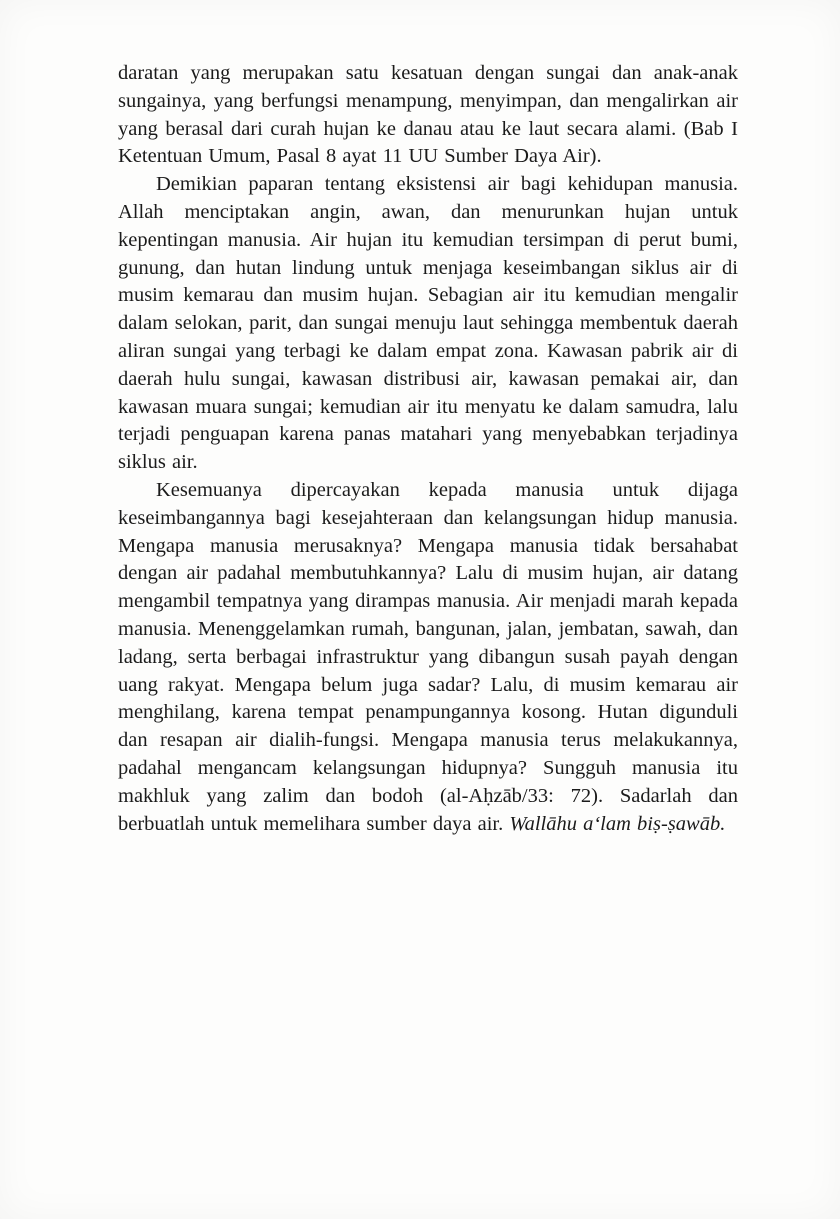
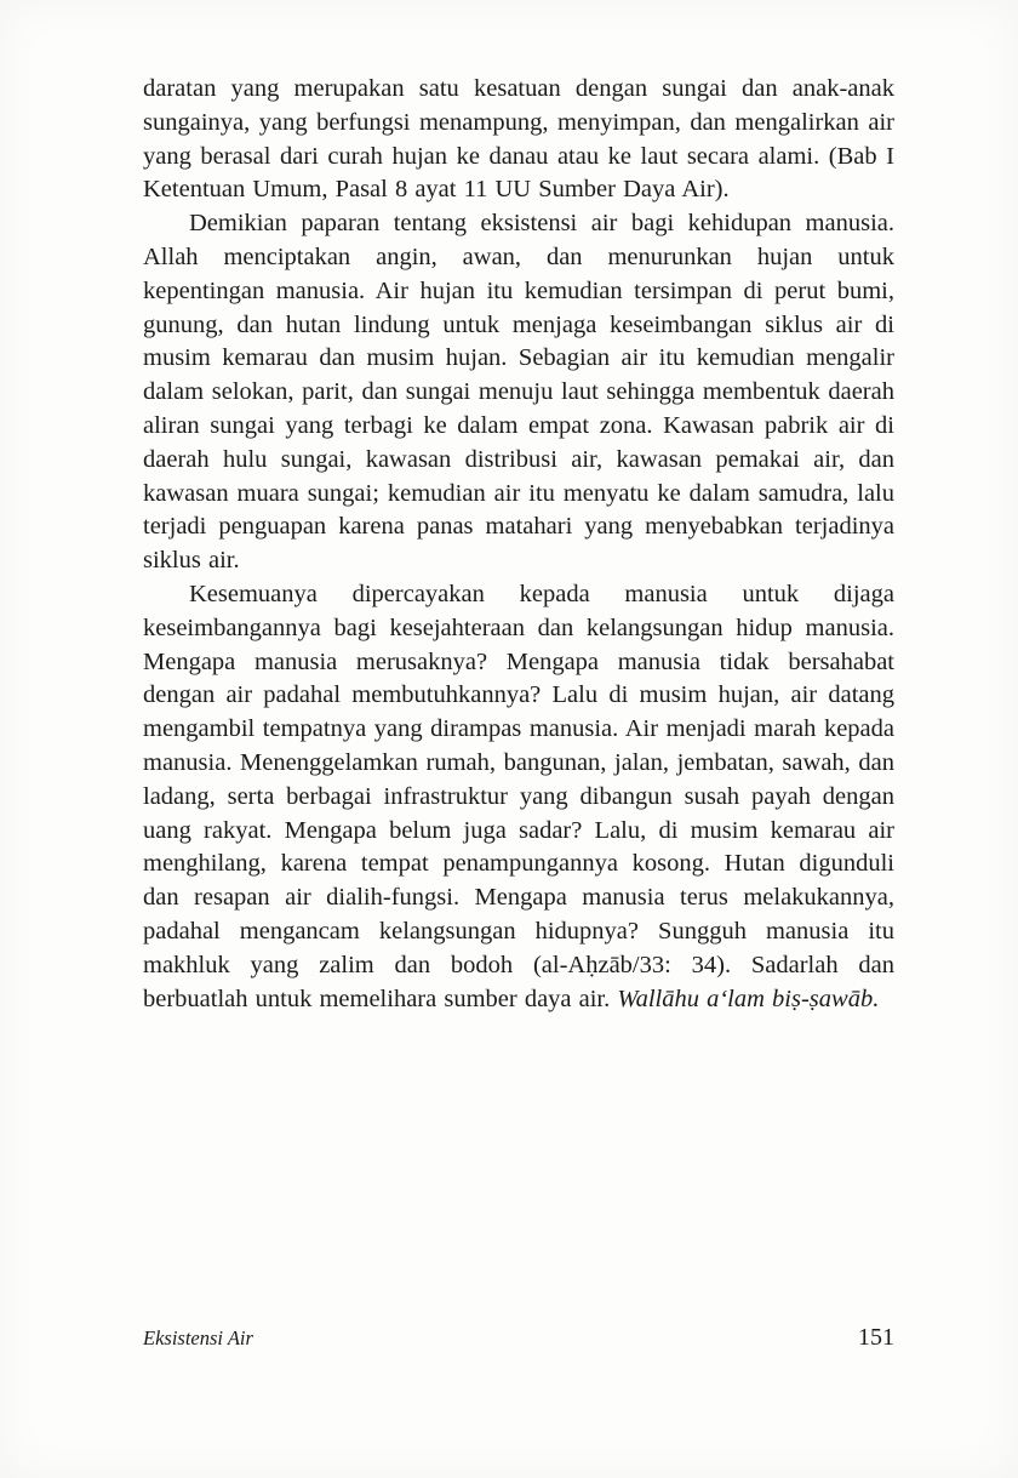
  daratan yang merupakan satu kesatuan dengan sungai dan anak-anak sungainya, yang berfungsi menampung, menyimpan, dan mengalirkan air yang berasal dari curah hujan ke danau atau ke laut secara alami. (Bab I Ketentuan Umum, Pasal 8 ayat 11 UU Sumber Daya Air).
  Demikian paparan tentang eksistensi air bagi kehidupan manusia. Allah menciptakan angin, awan, dan menurunkan hujan untuk kepentingan manusia. Air hujan itu kemudian tersimpan di perut bumi, gunung, dan hutan lindung untuk menjaga keseimbangan siklus air di musim kemarau dan musim hujan. Sebagian air itu kemudian mengalir dalam selokan, parit, dan sungai menuju laut sehingga membentuk daerah aliran sungai yang terbagi ke dalam empat zona. Kawasan pabrik air di daerah hulu sungai, kawasan distribusi air, kawasan pemakai air, dan kawasan muara sungai; kemudian air itu menyatu ke dalam samudra, lalu terjadi penguapan karena panas matahari yang menyebabkan terjadinya siklus air.
- Kesemuanya dipercayakan kepada manusia untuk dijaga keseimbangannya bagi kesejahteraan dan kelangsungan hidup manusia. Mengapa manusia merusaknya? Mengapa manusia tidak bersahabat dengan air padahal membutuhkannya? Lalu di musim hujan, air datang mengambil tempatnya yang dirampas manusia. Air menjadi marah kepada manusia. Menenggelamkan rumah, bangunan, jalan, jembatan, sawah, dan ladang, serta berbagai infrastruktur yang dibangun susah payah dengan uang rakyat. Mengapa belum juga sadar? Lalu, di musim kemarau air menghilang, karena tempat penampungannya kosong. Hutan digunduli dan resapan air dialih-fungsi. Mengapa manusia terus melakukannya, padahal mengancam kelangsungan hidupnya? Sungguh manusia itu makhluk yang zalim dan bodoh (al-Aḥzāb/33: 72). Sadarlah dan berbuatlah untuk memelihara sumber daya air. Wallāhu a‘lam biṣ-ṣawāb.
+ Kesemuanya dipercayakan kepada manusia untuk dijaga keseimbangannya bagi kesejahteraan dan kelangsungan hidup manusia. Mengapa manusia merusaknya? Mengapa manusia tidak bersahabat dengan air padahal membutuhkannya? Lalu di musim hujan, air datang mengambil tempatnya yang dirampas manusia. Air menjadi marah kepada manusia. Menenggelamkan rumah, bangunan, jalan, jembatan, sawah, dan ladang, serta berbagai infrastruktur yang dibangun susah payah dengan uang rakyat. Mengapa belum juga sadar? Lalu, di musim kemarau air menghilang, karena tempat penampungannya kosong. Hutan digunduli dan resapan air dialih-fungsi. Mengapa manusia terus melakukannya, padahal mengancam kelangsungan hidupnya? Sungguh manusia itu makhluk yang zalim dan bodoh (al-Aḥzāb/33: 34). Sadarlah dan berbuatlah untuk memelihara sumber daya air. Wallāhu a‘lam biṣ-ṣawāb.
+ Eksistensi Air
+ 151
